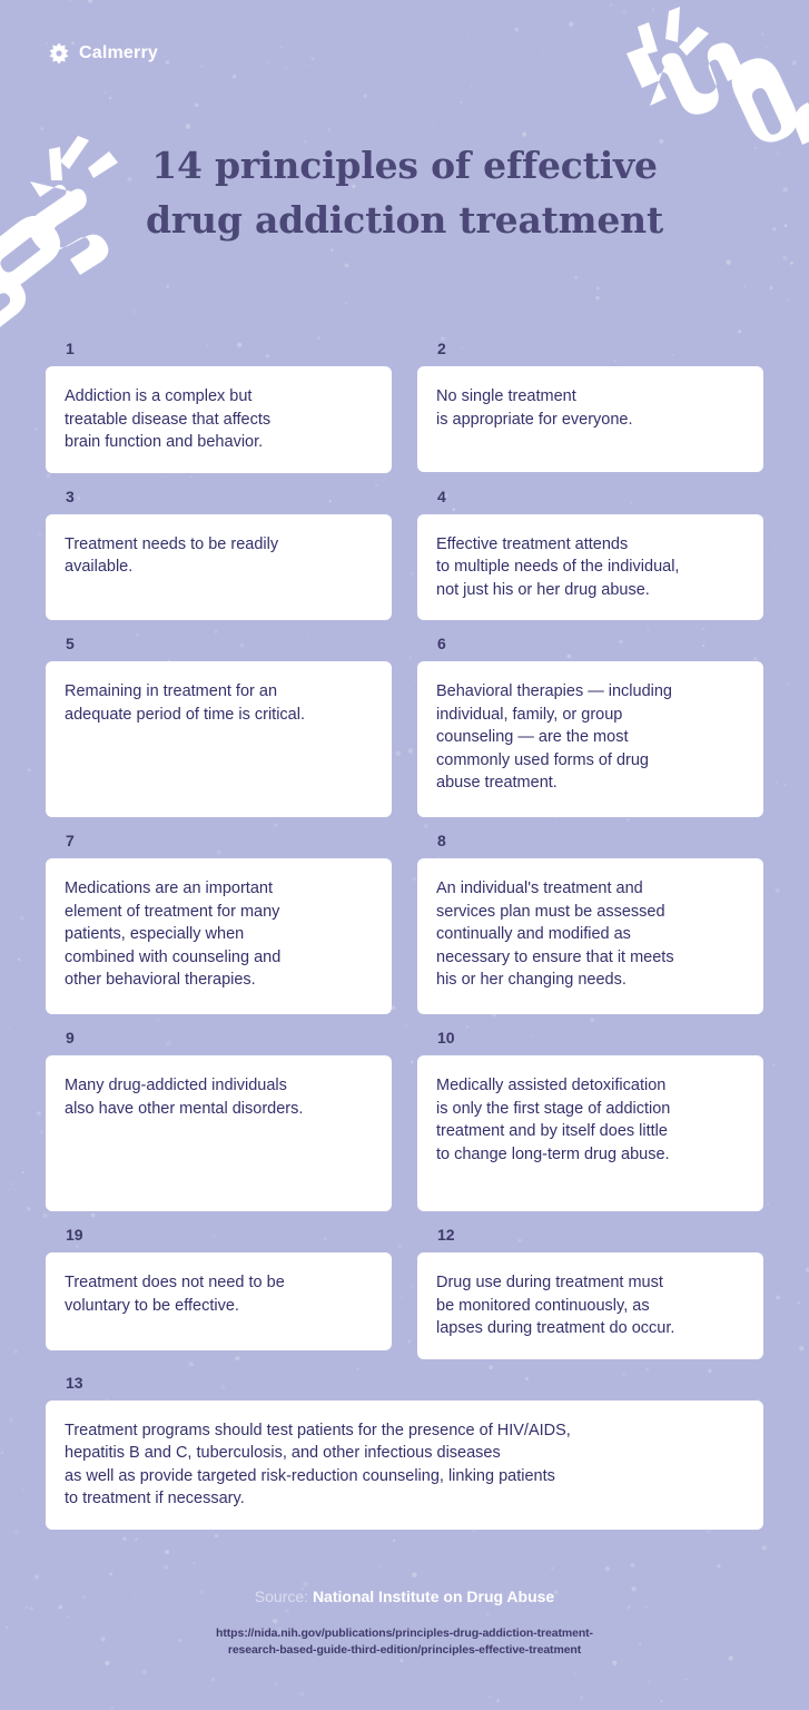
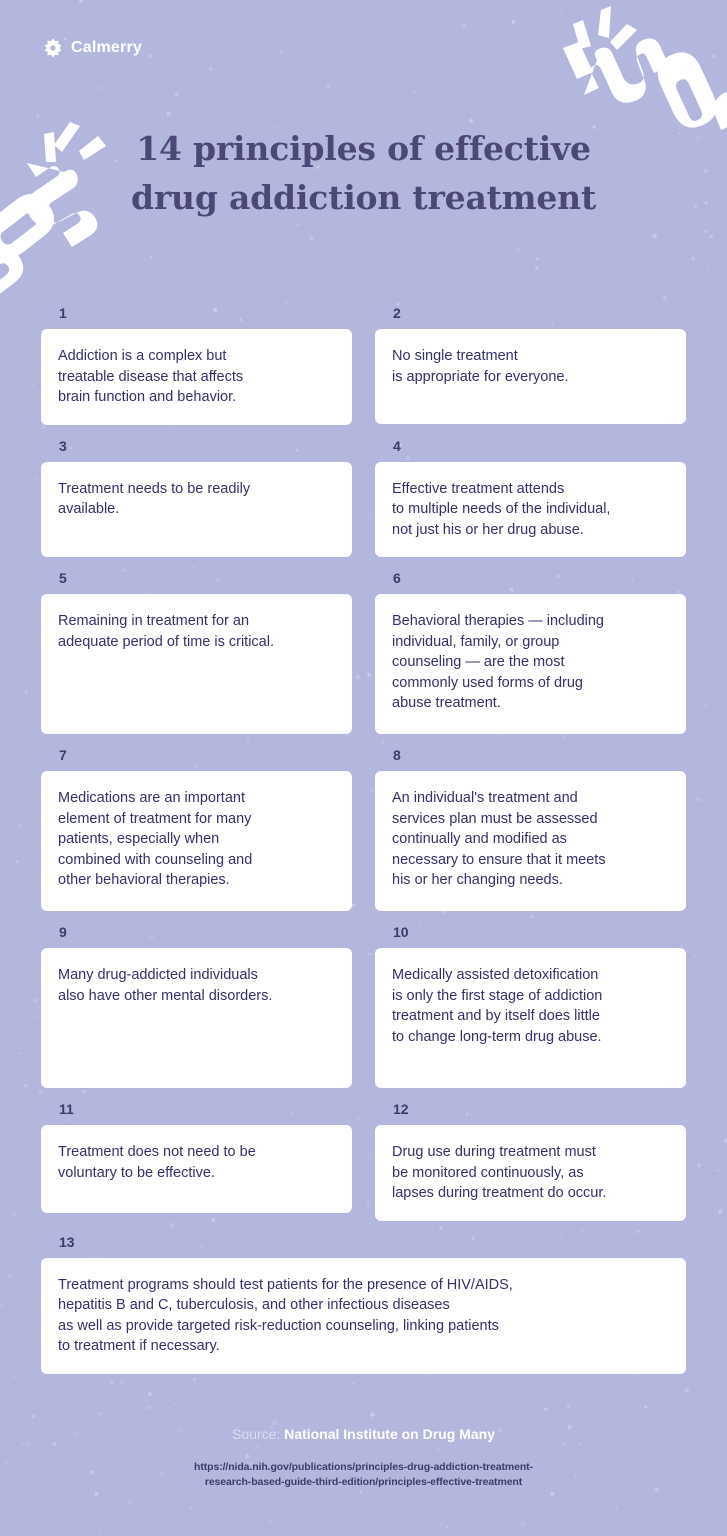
  Calmerry
  14 principles of effective
  drug addiction treatment
  1
  Addiction is a complex but
  treatable disease that affects
  brain function and behavior.
  2
  No single treatment
  is appropriate for everyone.
  3
  Treatment needs to be readily
  available.
  4
  Effective treatment attends
  to multiple needs of the individual,
  not just his or her drug abuse.
  5
  Remaining in treatment for an
  adequate period of time is critical.
  6
  Behavioral therapies — including
  individual, family, or group
  counseling — are the most
  commonly used forms of drug
  abuse treatment.
  7
  Medications are an important
  element of treatment for many
  patients, especially when
  combined with counseling and
  other behavioral therapies.
  8
  An individual's treatment and
  services plan must be assessed
  continually and modified as
  necessary to ensure that it meets
  his or her changing needs.
  9
  Many drug-addicted individuals
  also have other mental disorders.
  10
  Medically assisted detoxification
  is only the first stage of addiction
  treatment and by itself does little
  to change long-term drug abuse.
- 19
+ 11
  Treatment does not need to be
  voluntary to be effective.
  12
  Drug use during treatment must
  be monitored continuously, as
  lapses during treatment do occur.
  13
  Treatment programs should test patients for the presence of HIV/AIDS,
  hepatitis B and C, tuberculosis, and other infectious diseases
  as well as provide targeted risk-reduction counseling, linking patients
  to treatment if necessary.
- Source: National Institute on Drug Abuse
+ Source: National Institute on Drug Many
  https://nida.nih.gov/publications/principles-drug-addiction-treatment-
  research-based-guide-third-edition/principles-effective-treatment
